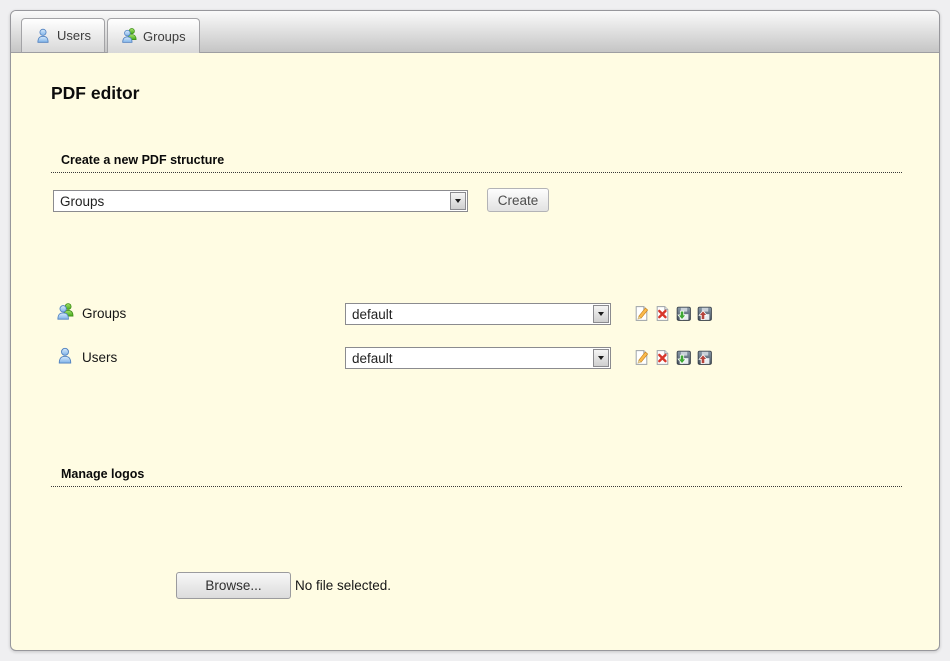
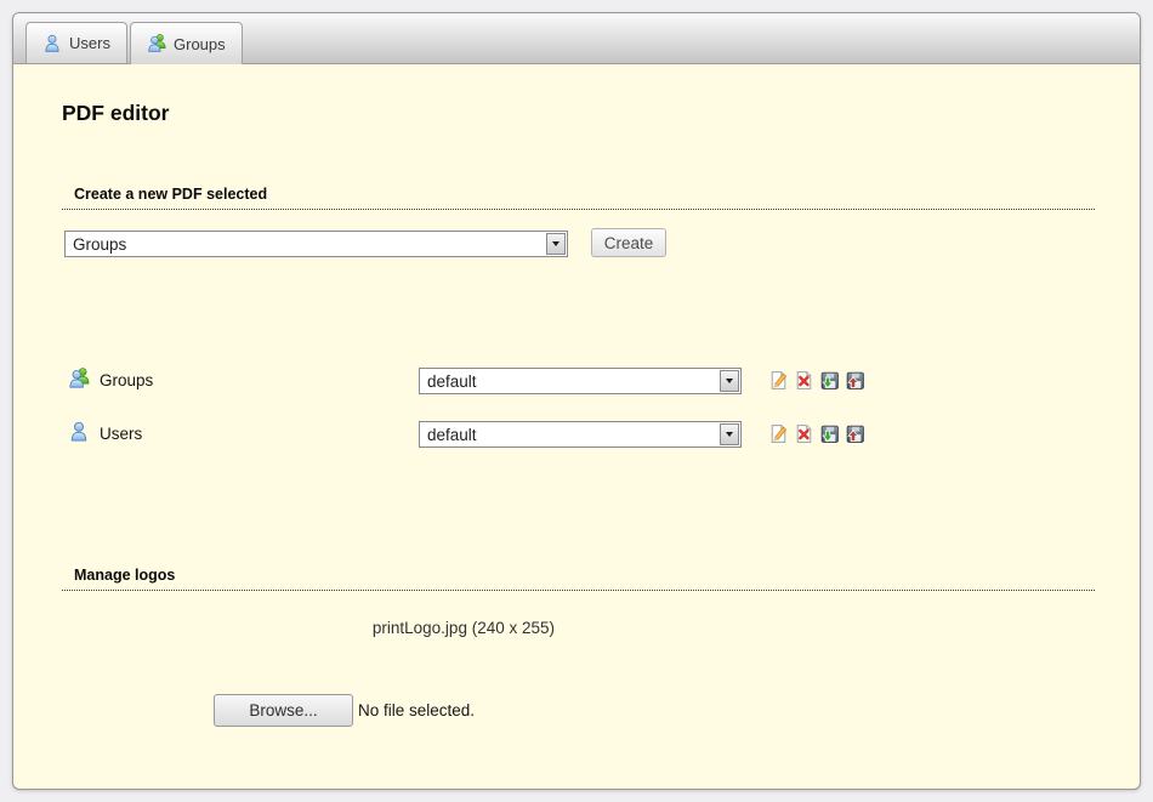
  Users
  Groups
  PDF editor
- Create a new PDF structure
+ Create a new PDF selected
  Groups
  Create
  Groups
  default
  Users
  default
  Manage logos
+ printLogo.jpg (240 x 255)
  Browse...
  No file selected.
